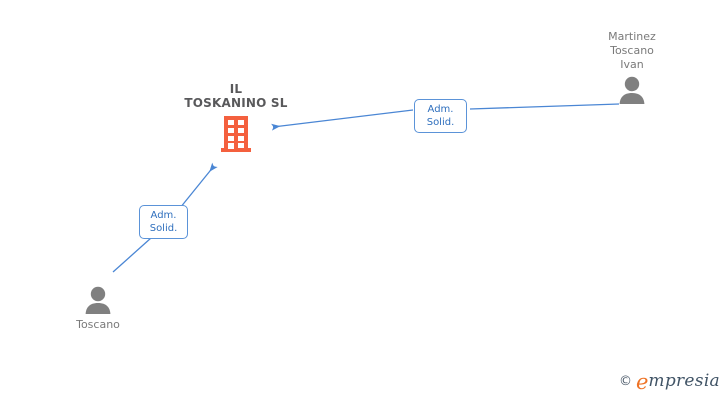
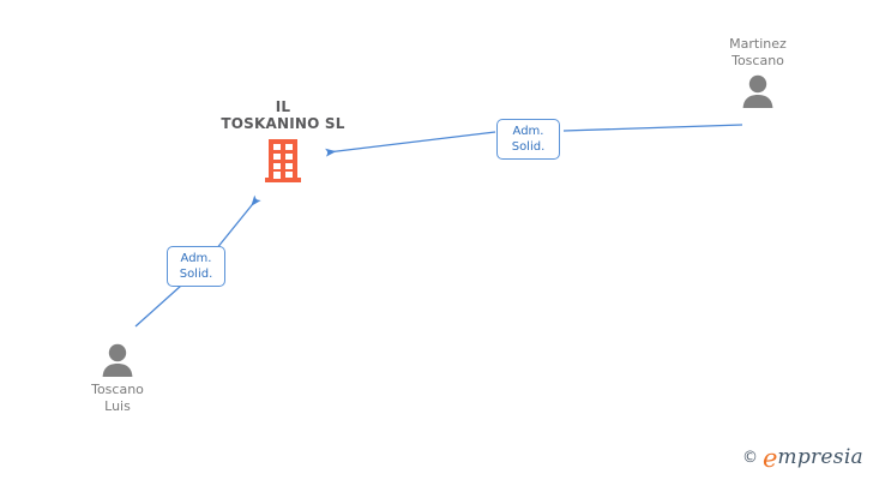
  IL
  TOSKANINO SL
  Martinez
  Toscano
- Ivan
  Toscano
+ Luis
  Adm.
  Solid.
  Adm.
  Solid.
  ©
  e
  mpresia
